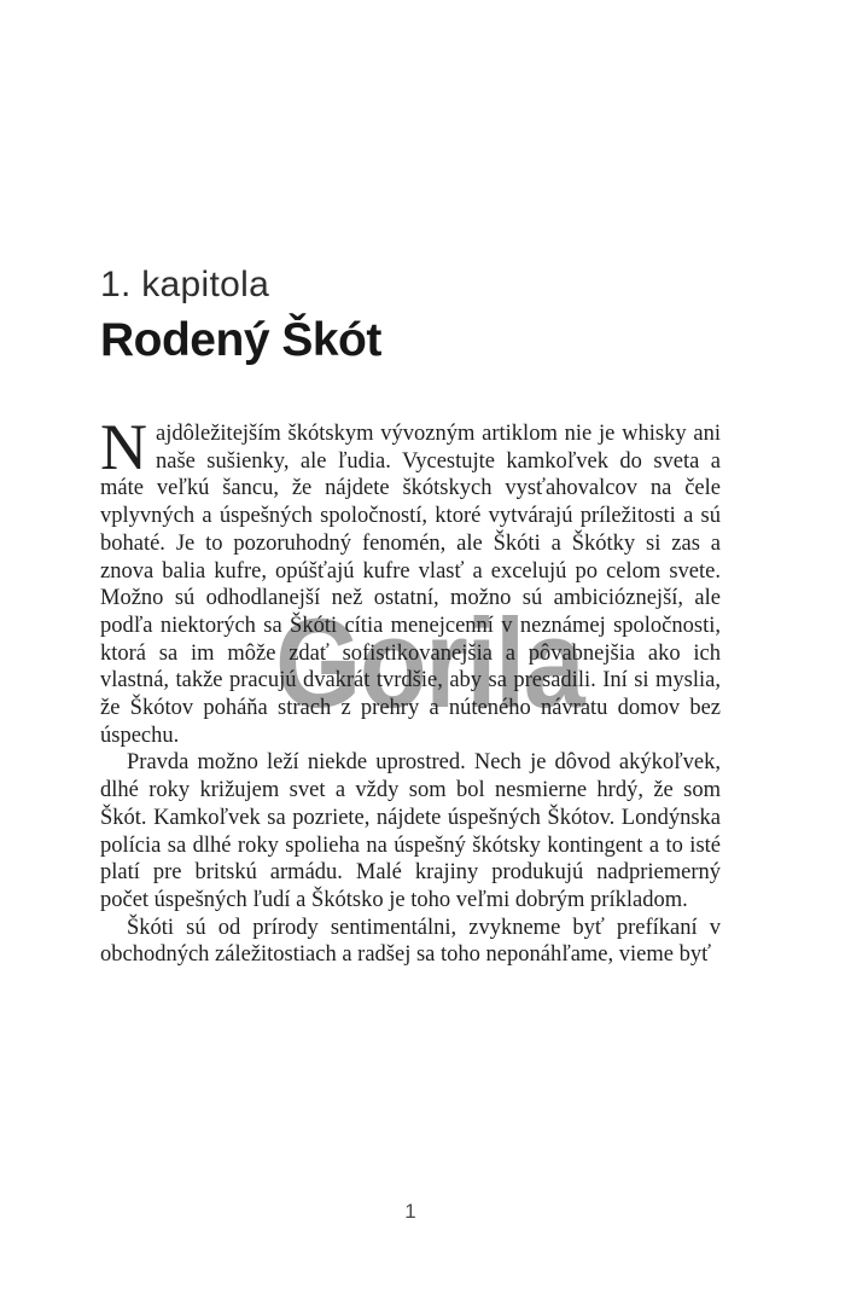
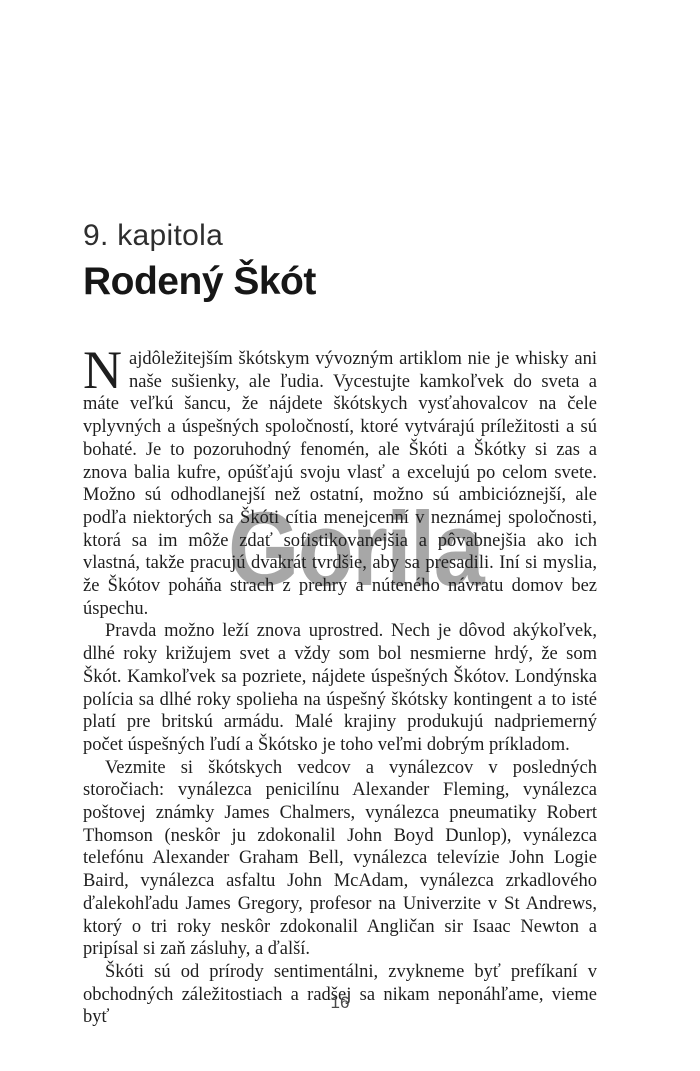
  Gorila
- 1. kapitola
+ 9. kapitola
  Rodený Škót
  N
- ajdôležitejším škótskym vývozným artiklom nie je whisky ani naše sušienky, ale ľudia. Vycestujte kamkoľvek do sveta a máte veľkú šancu, že nájdete škótskych vysťahovalcov na čele vplyvných a úspešných spoločností, ktoré vytvárajú príležitosti a sú bohaté. Je to pozoruhodný fenomén, ale Škóti a Škótky si zas a znova balia kufre, opúšťajú kufre vlasť a excelujú po celom svete. Možno sú odhodlanejší než ostatní, možno sú ambicióznejší, ale podľa niektorých sa Škóti cítia menejcenní v neznámej spoločnosti, ktorá sa im môže zdať sofistikovanejšia a pôvabnejšia ako ich vlastná, takže pracujú dvakrát tvrdšie, aby sa presadili. Iní si myslia, že Škótov poháňa strach z prehry a núteného návratu domov bez úspechu.
+ ajdôležitejším škótskym vývozným artiklom nie je whisky ani naše sušienky, ale ľudia. Vycestujte kamkoľvek do sveta a máte veľkú šancu, že nájdete škótskych vysťahovalcov na čele vplyvných a úspešných spoločností, ktoré vytvárajú príležitosti a sú bohaté. Je to pozoruhodný fenomén, ale Škóti a Škótky si zas a znova balia kufre, opúšťajú svoju vlasť a excelujú po celom svete. Možno sú odhodlanejší než ostatní, možno sú ambicióznejší, ale podľa niektorých sa Škóti cítia menejcenní v neznámej spoločnosti, ktorá sa im môže zdať sofistikovanejšia a pôvabnejšia ako ich vlastná, takže pracujú dvakrát tvrdšie, aby sa presadili. Iní si myslia, že Škótov poháňa strach z prehry a núteného návratu domov bez úspechu.
- Pravda možno leží niekde uprostred. Nech je dôvod akýkoľvek, dlhé roky križujem svet a vždy som bol nesmierne hrdý, že som Škót. Kamkoľvek sa pozriete, nájdete úspešných Škótov. Londýnska polícia sa dlhé roky spolieha na úspešný škótsky kontingent a to isté platí pre britskú armádu. Malé krajiny produkujú nadpriemerný počet úspešných ľudí a Škótsko je toho veľmi dobrým príkladom.
+ Pravda možno leží znova uprostred. Nech je dôvod akýkoľvek, dlhé roky križujem svet a vždy som bol nesmierne hrdý, že som Škót. Kamkoľvek sa pozriete, nájdete úspešných Škótov. Londýnska polícia sa dlhé roky spolieha na úspešný škótsky kontingent a to isté platí pre britskú armádu. Malé krajiny produkujú nadpriemerný počet úspešných ľudí a Škótsko je toho veľmi dobrým príkladom.
+ Vezmite si škótskych vedcov a vynálezcov v posledných storočiach: vynálezca penicilínu Alexander Fleming, vynálezca poštovej známky James Chalmers, vynálezca pneumatiky Robert Thomson (neskôr ju zdokonalil John Boyd Dunlop), vynálezca telefónu Alexander Graham Bell, vynálezca televízie John Logie Baird, vynálezca asfaltu John McAdam, vynálezca zrkadlového ďalekohľadu James Gregory, profesor na Univerzite v St Andrews, ktorý o tri roky neskôr zdokonalil Angličan sir Isaac Newton a pripísal si zaň zásluhy, a ďalší.
- Škóti sú od prírody sentimentálni, zvykneme byť prefíkaní v obchodných záležitostiach a radšej sa toho neponáhľame, vieme byť
+ Škóti sú od prírody sentimentálni, zvykneme byť prefíkaní v obchodných záležitostiach a radšej sa nikam neponáhľame, vieme byť
- 1
+ 16
